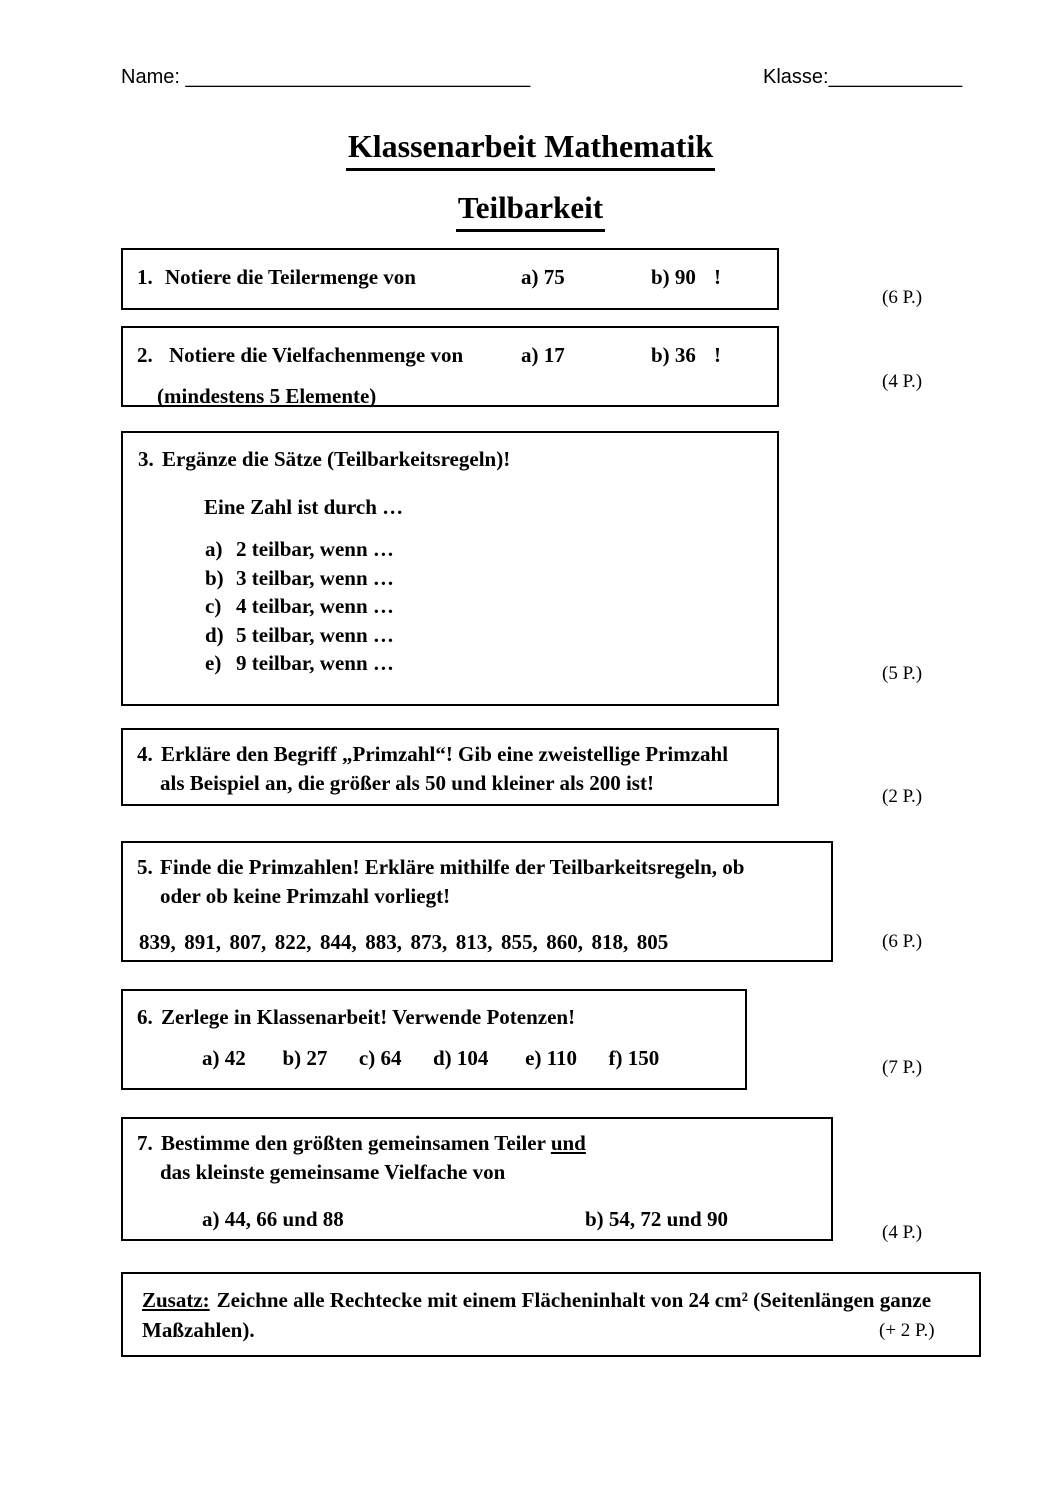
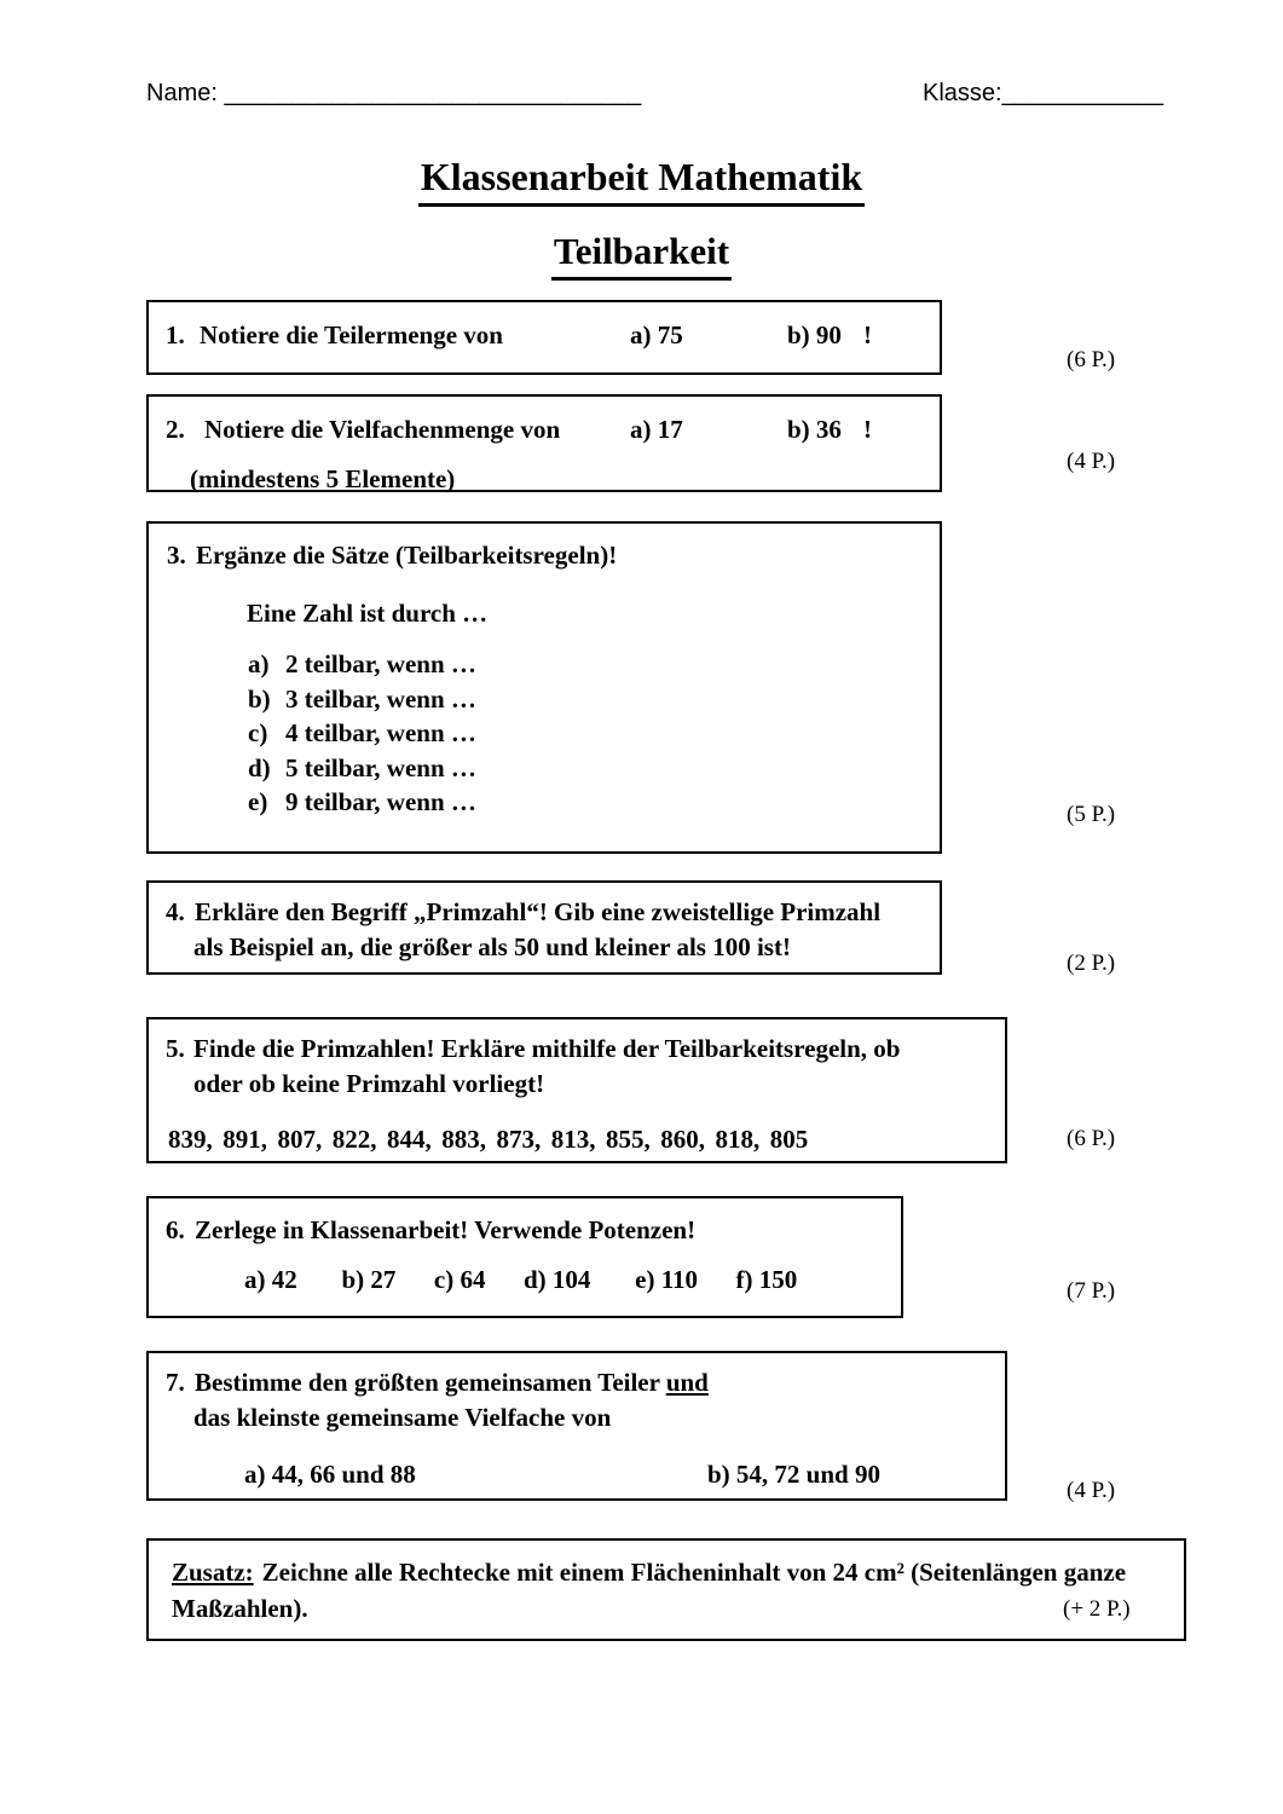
  Name: _______________________________
  Klasse:____________
  Klassenarbeit Mathematik
  Teilbarkeit
  1.
  Notiere die Teilermenge von
  a) 75
  b) 90
  !
  (6 P.)
  2.
  Notiere die Vielfachenmenge von
  a) 17
  b) 36
  !
  (mindestens 5 Elemente)
  (4 P.)
  3.
  Ergänze die Sätze (Teilbarkeitsregeln)!
  Eine Zahl ist durch …
  a)
  2 teilbar, wenn …
  b)
  3 teilbar, wenn …
  c)
  4 teilbar, wenn …
  d)
  5 teilbar, wenn …
  e)
  9 teilbar, wenn …
  (5 P.)
  4.
  Erkläre den Begriff „Primzahl“! Gib eine zweistellige Primzahl
- als Beispiel an, die größer als 50 und kleiner als 200 ist!
+ als Beispiel an, die größer als 50 und kleiner als 100 ist!
  (2 P.)
  5.
  Finde die Primzahlen! Erkläre mithilfe der Teilbarkeitsregeln, ob
  oder ob keine Primzahl vorliegt!
  839, 891, 807, 822, 844, 883, 873, 813, 855, 860, 818, 805
  (6 P.)
  6.
  Zerlege in Klassenarbeit! Verwende Potenzen!
  a) 42 b) 27 c) 64 d) 104 e) 110 f) 150
  (7 P.)
  7.
  Bestimme den größten gemeinsamen Teiler und
  das kleinste gemeinsame Vielfache von
  a) 44, 66 und 88
  b) 54, 72 und 90
  (4 P.)
  Zusatz: Zeichne alle Rechtecke mit einem Flächeninhalt von 24 cm² (Seitenlängen ganze
  Maßzahlen).
  (+ 2 P.)
